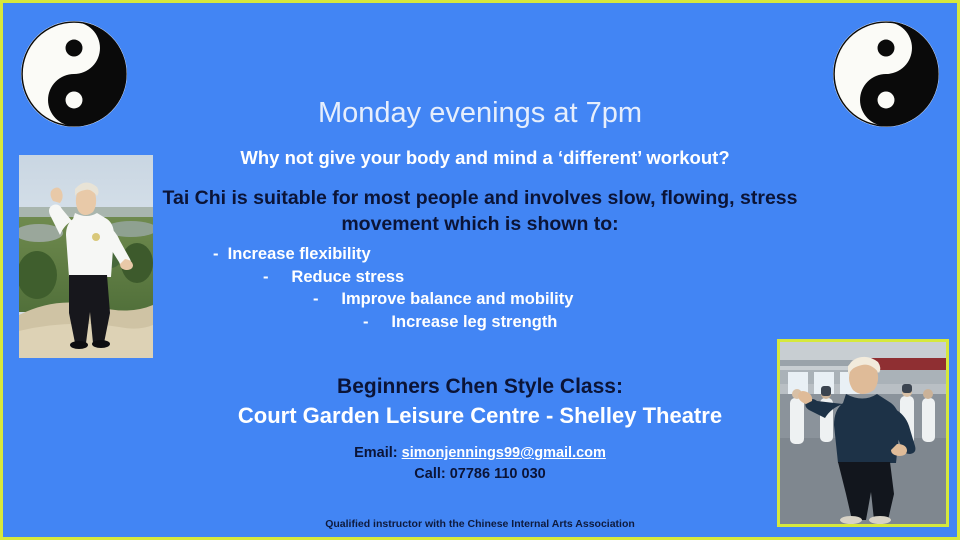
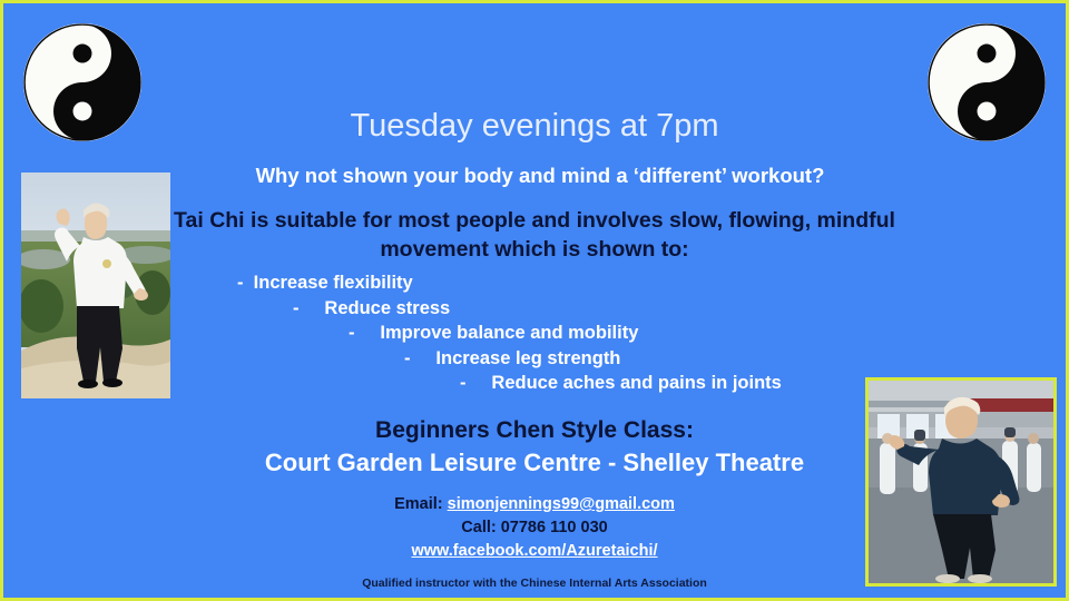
- Monday evenings at 7pm
+ Tuesday evenings at 7pm
- Why not give your body and mind a ‘different’ workout?
+ Why not shown your body and mind a ‘different’ workout?
- Tai Chi is suitable for most people and involves slow, flowing, stress movement which is shown to:
+ Tai Chi is suitable for most people and involves slow, flowing, mindful movement which is shown to:
  - Increase flexibility
  - Reduce stress
  - Improve balance and mobility
  - Increase leg strength
+ - Reduce aches and pains in joints
  Beginners Chen Style Class:
  Court Garden Leisure Centre - Shelley Theatre
  Email: simonjennings99@gmail.com
  Call: 07786 110 030
+ www.facebook.com/Azuretaichi/
  Qualified instructor with the Chinese Internal Arts Association
